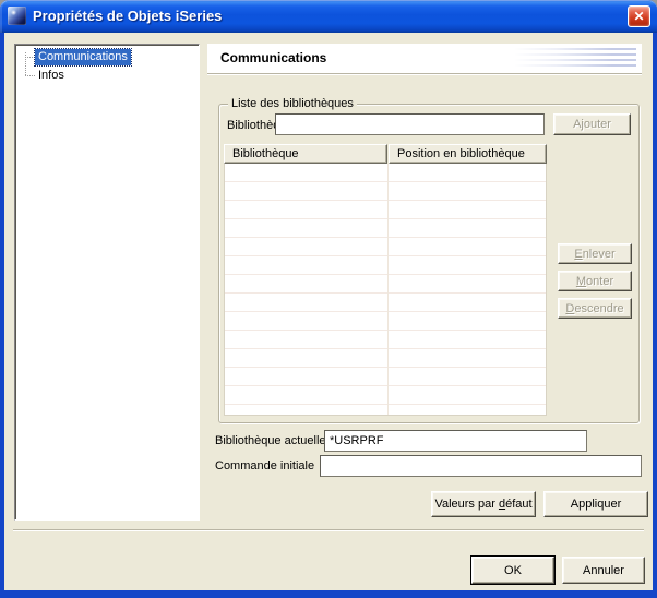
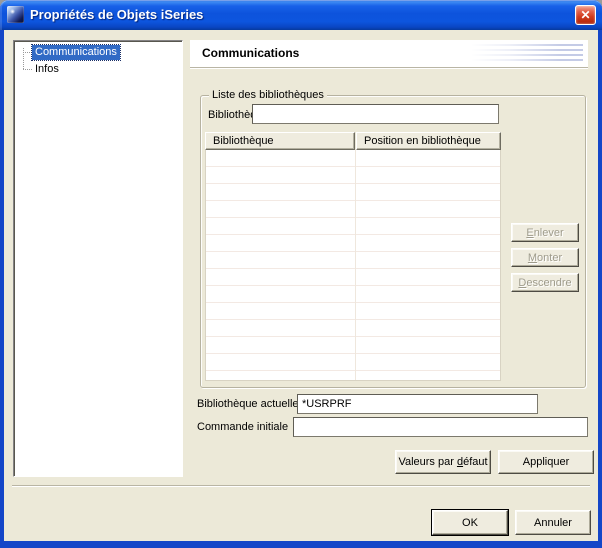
  Propriétés de Objets iSeries
  ✕
  Communications
  Infos
  Communications
  Liste des bibliothèques
  Bibliothè
- Ajouter
  Bibliothèque
  Position en bibliothèque
  Enlever
  Monter
  Descendre
  Bibliothèque actuelle
  *USRPRF
  Commande initiale
  Valeurs par défaut
  Appliquer
  OK
  Annuler
